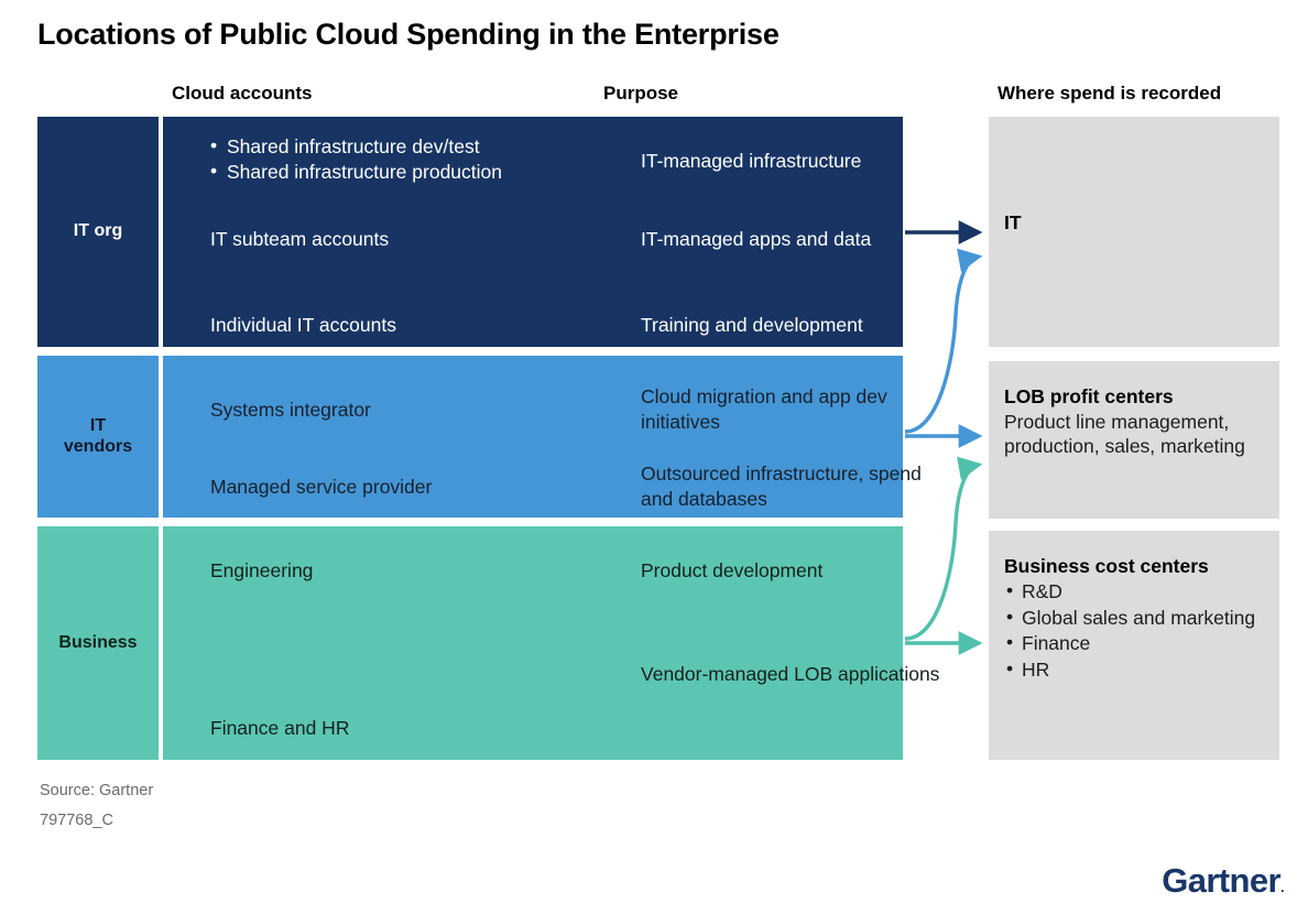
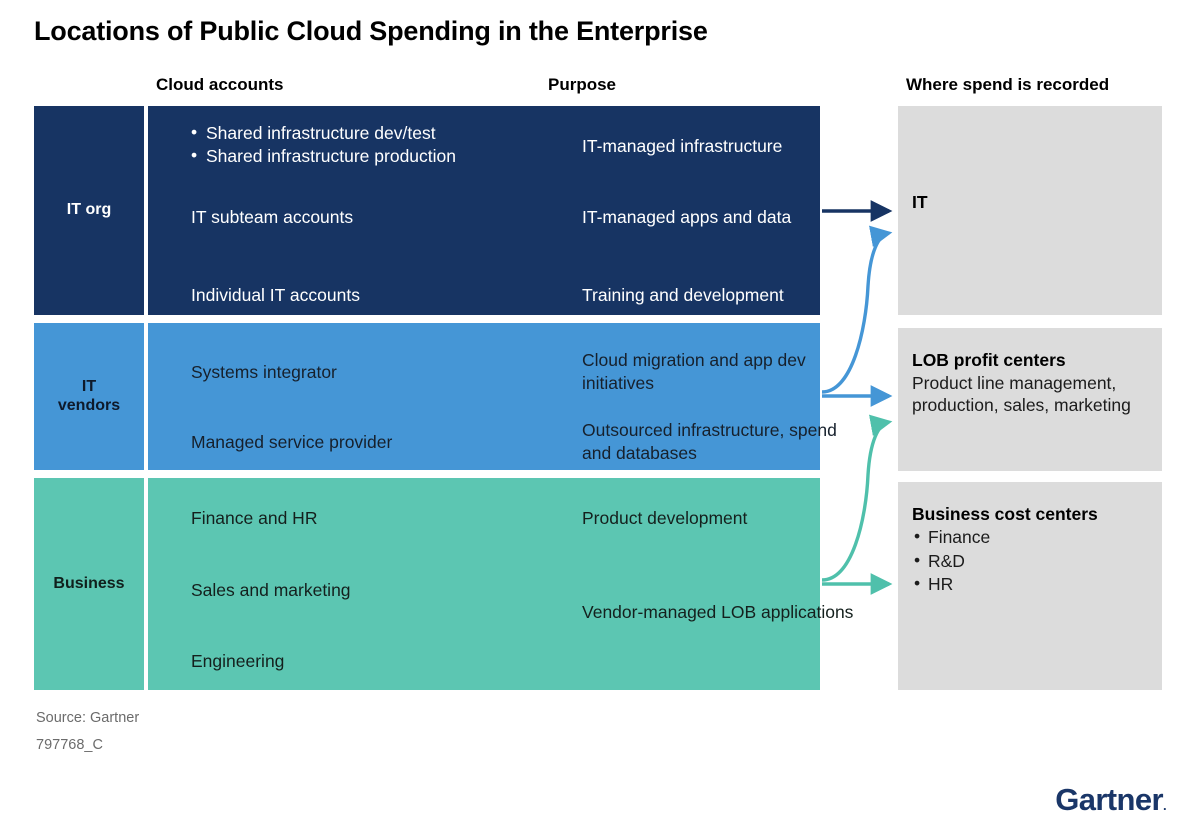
  Locations of Public Cloud Spending in the Enterprise
  Cloud accounts
  Purpose
  Where spend is recorded
  IT org
  Shared infrastructure dev/test
  Shared infrastructure production
  IT subteam accounts
  Individual IT accounts
  IT-managed infrastructure
  IT-managed apps and data
  Training and development
  IT
  vendors
  Systems integrator
  Managed service provider
  Cloud migration and app dev initiatives
  Outsourced infrastructure, spend and databases
  Business
- Engineering
+ Finance and HR
+ Sales and marketing
- Finance and HR
+ Engineering
  Product development
  Vendor-managed LOB applications
  IT
  LOB profit centers
  Product line management, production, sales, marketing
  Business cost centers
- R&D
+ Finance
- Global sales and marketing
- Finance
+ R&D
  HR
  Source: Gartner
  797768_C
  Gartner.
